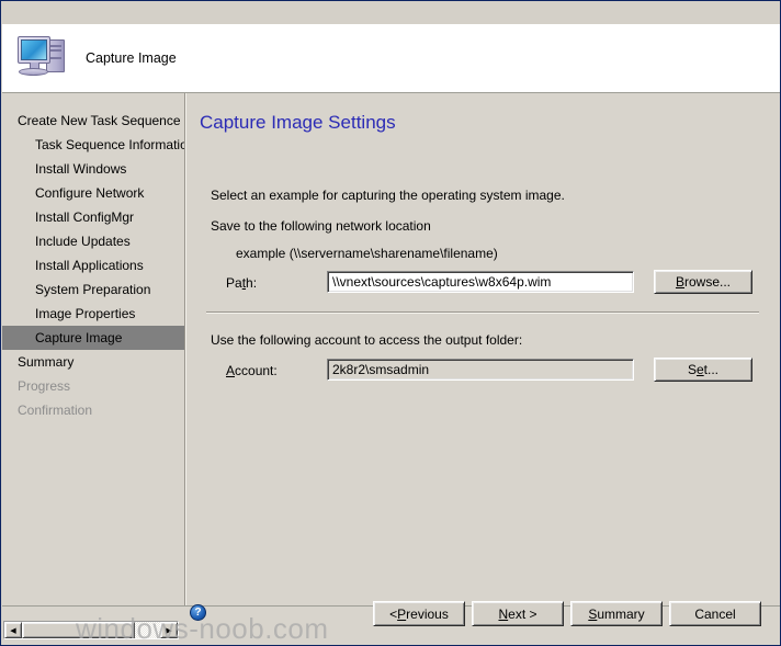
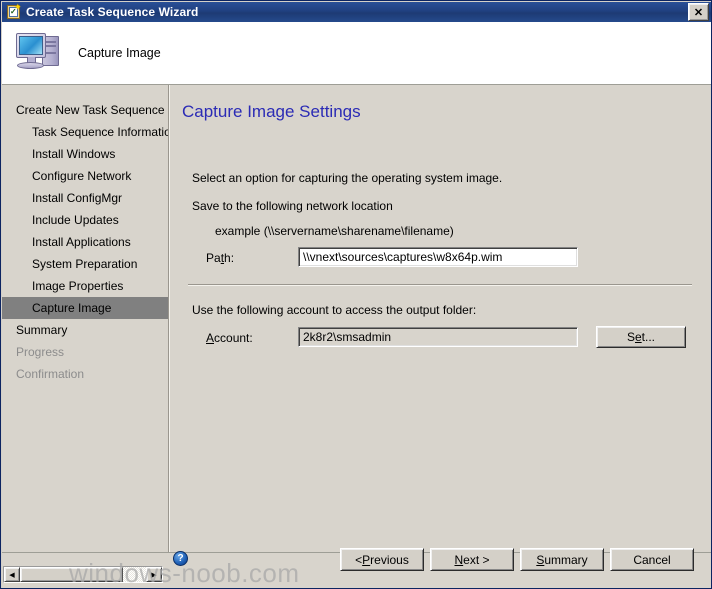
+ ✓
+ ✦
+ Create Task Sequence Wizard
+ ✕
  Capture Image
  Create New Task Sequence
  Task Sequence Informati
  Install Windows
  Configure Network
  Install ConfigMgr
  Include Updates
  Install Applications
  System Preparation
  Image Properties
  Capture Image
  Summary
  Progress
  Confirmation
  Capture Image Settings
- Select an example for capturing the operating system image.
+ Select an option for capturing the operating system image.
  Save to the following network location
  example (\\servername\sharename\filename)
  Path:
  \\vnext\sources\captures\w8x64p.wim
- B
- rowse...
  Use the following account to access the output folder:
  Account:
  2k8r2\smsadmin
  S
  e
  t...
  windows-noob.com
  ?
  <
  P
  revious
  N
  ext >
  S
  ummary
  Cancel
